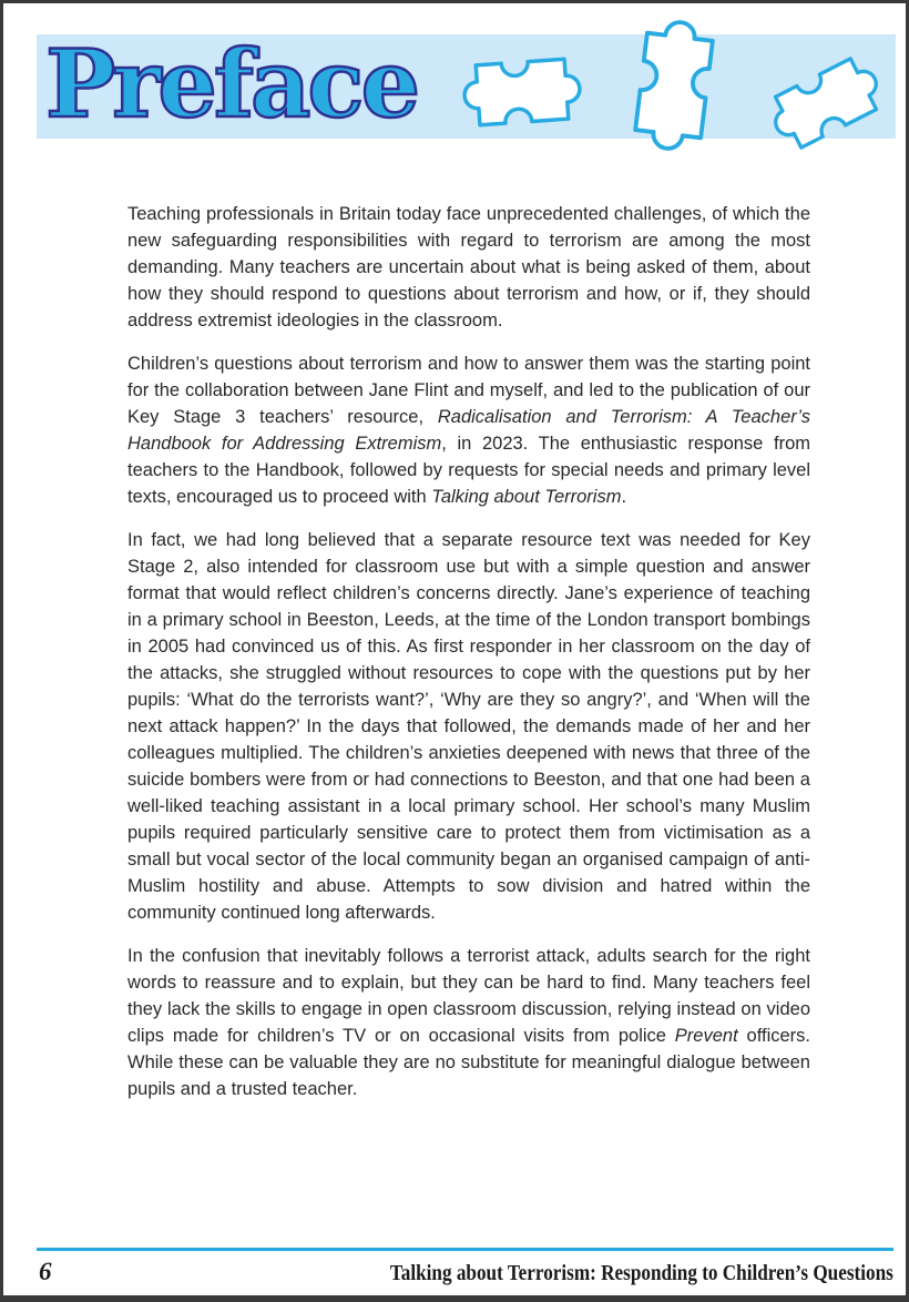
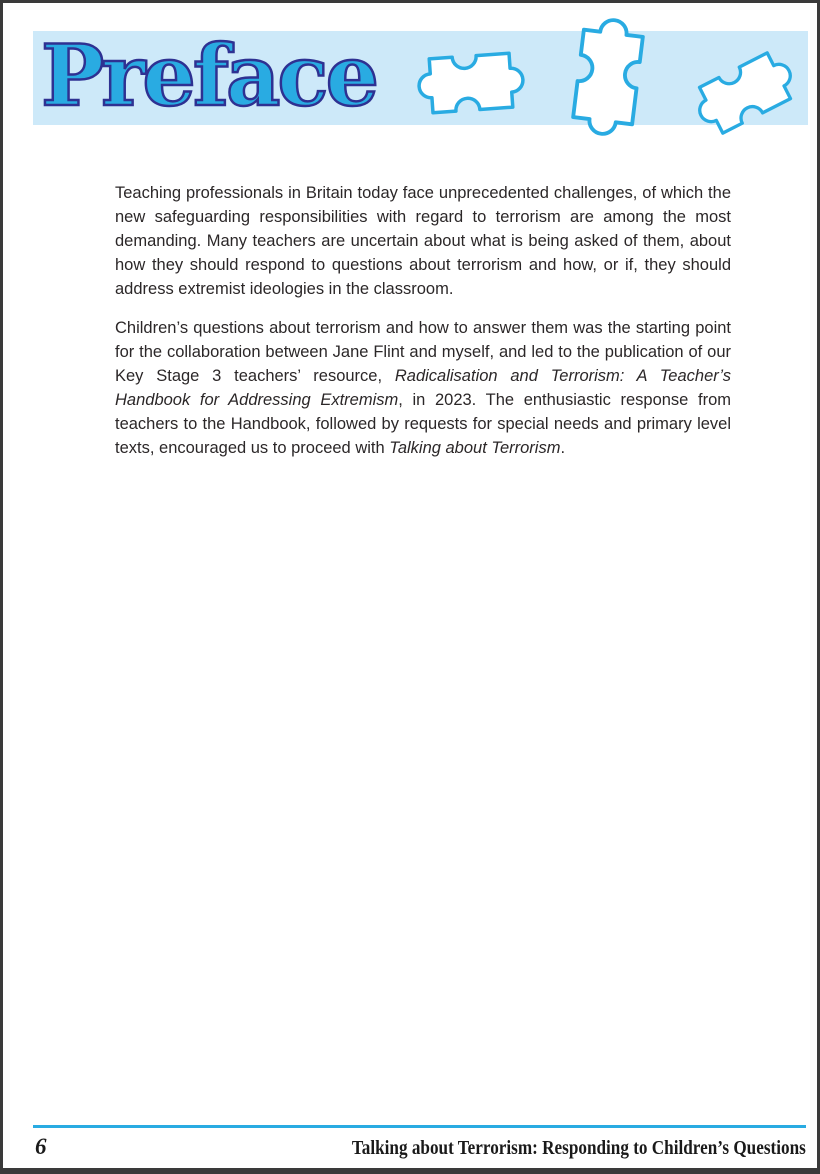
  Preface
  Teaching professionals in Britain today face unprecedented challenges, of which the new safeguarding responsibilities with regard to terrorism are among the most demanding. Many teachers are uncertain about what is being asked of them, about how they should respond to questions about terrorism and how, or if, they should address extremist ideologies in the classroom.
  Children’s questions about terrorism and how to answer them was the starting point for the collaboration between Jane Flint and myself, and led to the publication of our Key Stage 3 teachers’ resource, Radicalisation and Terrorism: A Teacher’s Handbook for Addressing Extremism, in 2023. The enthusiastic response from teachers to the Handbook, followed by requests for special needs and primary level texts, encouraged us to proceed with Talking about Terrorism.
- In fact, we had long believed that a separate resource text was needed for Key Stage 2, also intended for classroom use but with a simple question and answer format that would reflect children’s concerns directly. Jane’s experience of teaching in a primary school in Beeston, Leeds, at the time of the London transport bombings in 2005 had convinced us of this. As first responder in her classroom on the day of the attacks, she struggled without resources to cope with the questions put by her pupils: ‘What do the terrorists want?’, ‘Why are they so angry?’, and ‘When will the next attack happen?’ In the days that followed, the demands made of her and her colleagues multiplied. The children’s anxieties deepened with news that three of the suicide bombers were from or had connections to Beeston, and that one had been a well-liked teaching assistant in a local primary school. Her school’s many Muslim pupils required particularly sensitive care to protect them from victimisation as a small but vocal sector of the local community began an organised campaign of anti-Muslim hostility and abuse. Attempts to sow division and hatred within the community continued long afterwards.
- In the confusion that inevitably follows a terrorist attack, adults search for the right words to reassure and to explain, but they can be hard to find. Many teachers feel they lack the skills to engage in open classroom discussion, relying instead on video clips made for children’s TV or on occasional visits from police Prevent officers. While these can be valuable they are no substitute for meaningful dialogue between pupils and a trusted teacher.
  6
  Talking about Terrorism: Responding to Children’s Questions
